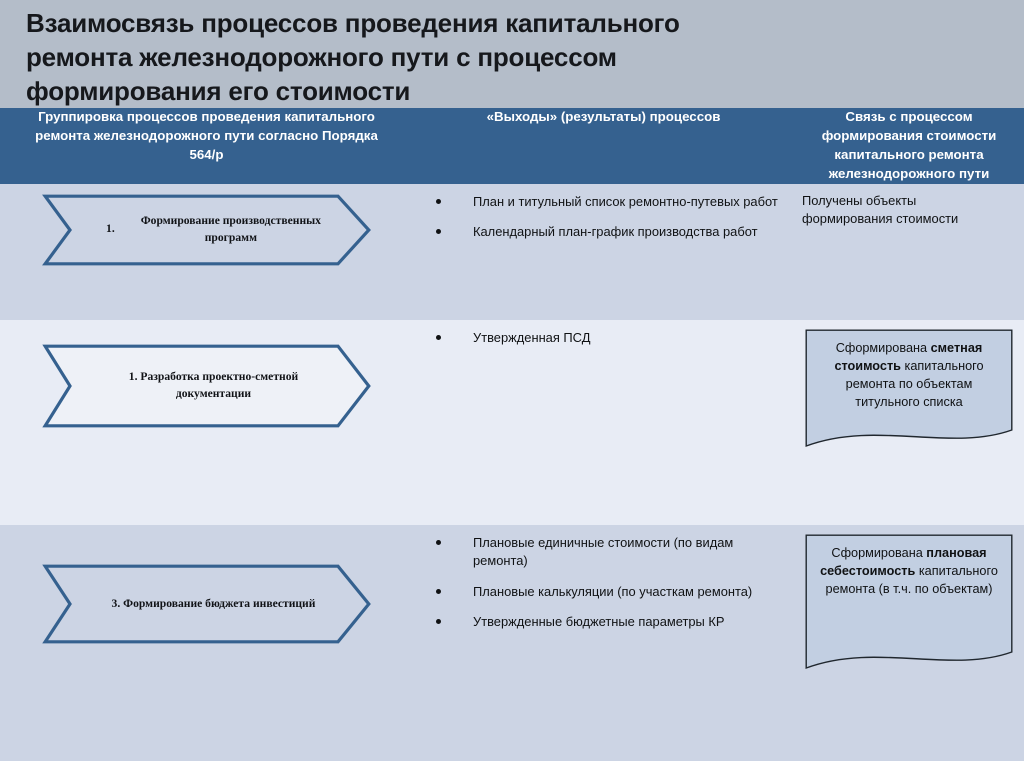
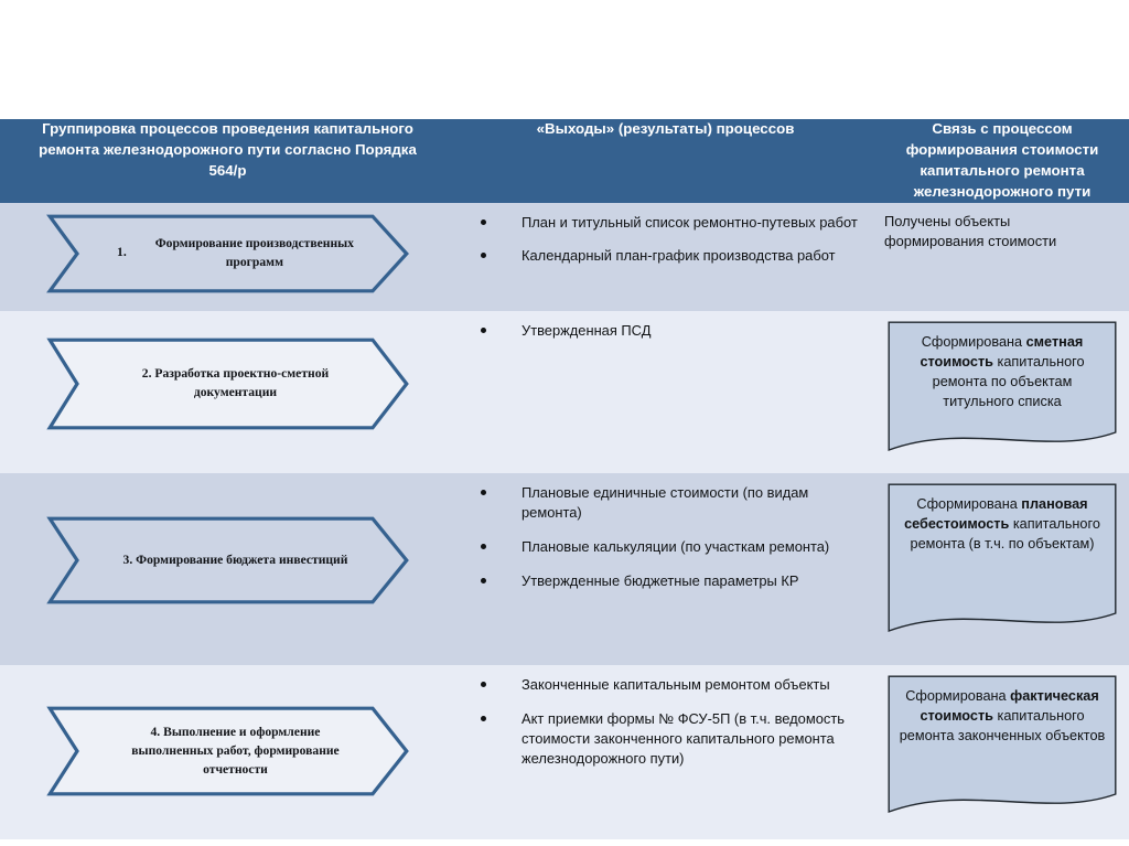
- Взаимосвязь процессов проведения капитального
- ремонта железнодорожного пути с процессом
- формирования его стоимости
  Группировка процессов проведения капитального ремонта железнодорожного пути согласно Порядка 564/р	«Выходы» (результаты) процессов	Связь с процессом формирования стоимости капитального ремонта железнодорожного пути
  1.Формирование производственных программ	План и титульный список ремонтно-путевых работКалендарный план-график производства работ	Получены объекты формирования стоимости
- 1. Разработка проектно-сметной документации	Утвержденная ПСД	Сформирована сметная стоимость капитального ремонта по объектам титульного списка
+ 2. Разработка проектно-сметной документации	Утвержденная ПСД	Сформирована сметная стоимость капитального ремонта по объектам титульного списка
  3. Формирование бюджета инвестиций	Плановые единичные стоимости (по видам ремонта)Плановые калькуляции (по участкам ремонта)Утвержденные бюджетные параметры КР	Сформирована плановая себестоимость капитального ремонта (в т.ч. по объектам)
+ 4. Выполнение и оформление выполненных работ, формирование отчетности	Законченные капитальным ремонтом объектыАкт приемки формы № ФСУ-5П (в т.ч. ведомость стоимости законченного капитального ремонта железнодорожного пути)	Сформирована фактическая стоимость капитального ремонта законченных объектов
